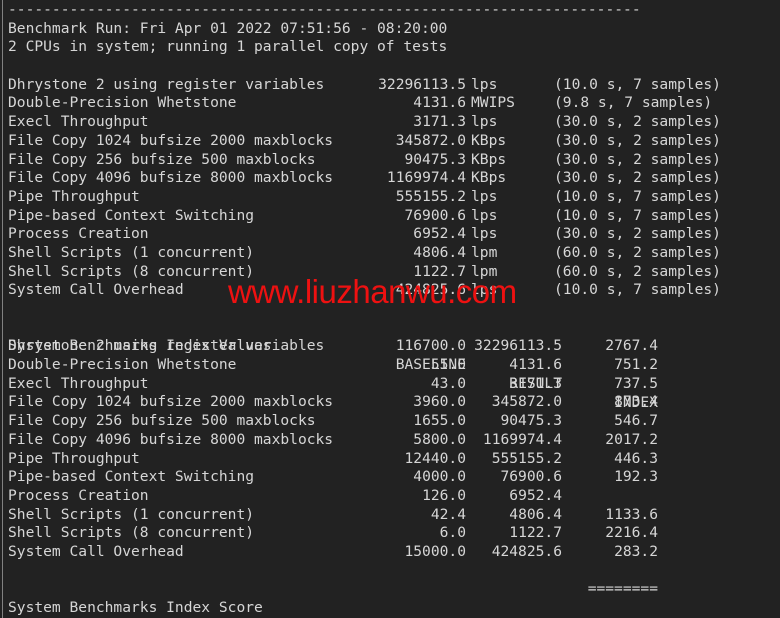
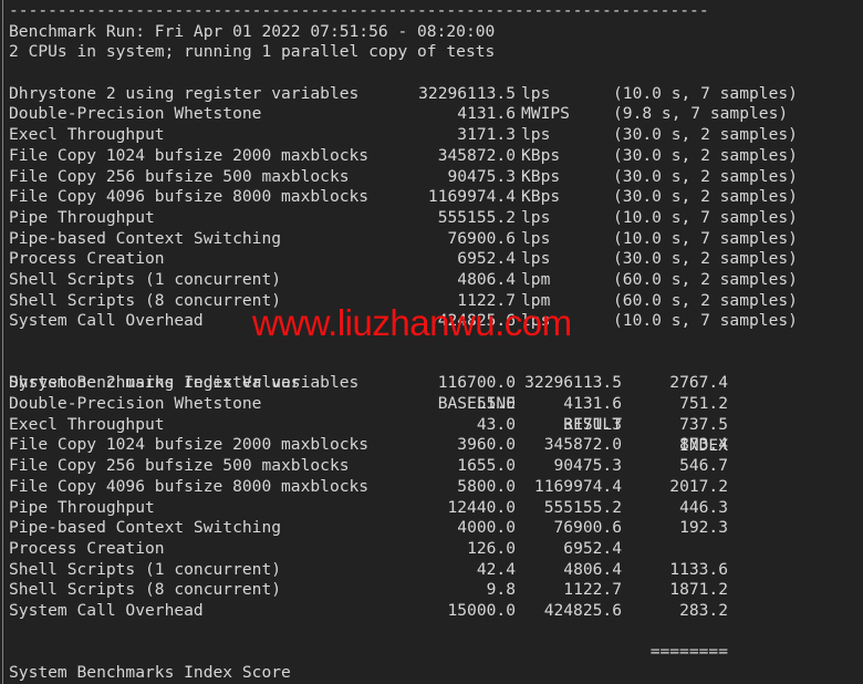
  ------------------------------------------------------------------------
  Benchmark Run: Fri Apr 01 2022 07:51:56 - 08:20:00
  2 CPUs in system; running 1 parallel copy of tests
  Dhrystone 2 using register variables
  32296113.5
  lps
  (10.0 s, 7 samples)
  Double-Precision Whetstone
  4131.6
  MWIPS
  (9.8 s, 7 samples)
  Execl Throughput
  3171.3
  lps
  (30.0 s, 2 samples)
  File Copy 1024 bufsize 2000 maxblocks
  345872.0
  KBps
  (30.0 s, 2 samples)
  File Copy 256 bufsize 500 maxblocks
  90475.3
  KBps
  (30.0 s, 2 samples)
  File Copy 4096 bufsize 8000 maxblocks
  1169974.4
  KBps
  (30.0 s, 2 samples)
  Pipe Throughput
  555155.2
  lps
  (10.0 s, 7 samples)
  Pipe-based Context Switching
  76900.6
  lps
  (10.0 s, 7 samples)
  Process Creation
  6952.4
  lps
  (30.0 s, 2 samples)
  Shell Scripts (1 concurrent)
  4806.4
  lpm
  (60.0 s, 2 samples)
  Shell Scripts (8 concurrent)
  1122.7
  lpm
  (60.0 s, 2 samples)
  System Call Overhead
  424825.6
  lps
  (10.0 s, 7 samples)
  System Benchmarks Index Values
  BASELINE
  RESULT
  INDEX
  Dhrystone 2 using register variables
  116700.0
  32296113.5
  2767.4
  Double-Precision Whetstone
  55.0
  4131.6
  751.2
  Execl Throughput
  43.0
  3171.3
  737.5
  File Copy 1024 bufsize 2000 maxblocks
  3960.0
  345872.0
  873.4
  File Copy 256 bufsize 500 maxblocks
  1655.0
  90475.3
  546.7
  File Copy 4096 bufsize 8000 maxblocks
  5800.0
  1169974.4
  2017.2
  Pipe Throughput
  12440.0
  555155.2
  446.3
  Pipe-based Context Switching
  4000.0
  76900.6
  192.3
  Process Creation
  126.0
  6952.4
  Shell Scripts (1 concurrent)
  42.4
  4806.4
  1133.6
  Shell Scripts (8 concurrent)
- 6.0
+ 9.8
  1122.7
- 2216.4
+ 1871.2
  System Call Overhead
  15000.0
  424825.6
  283.2
  ========
  System Benchmarks Index Score
  www.liuzhanwu.com
